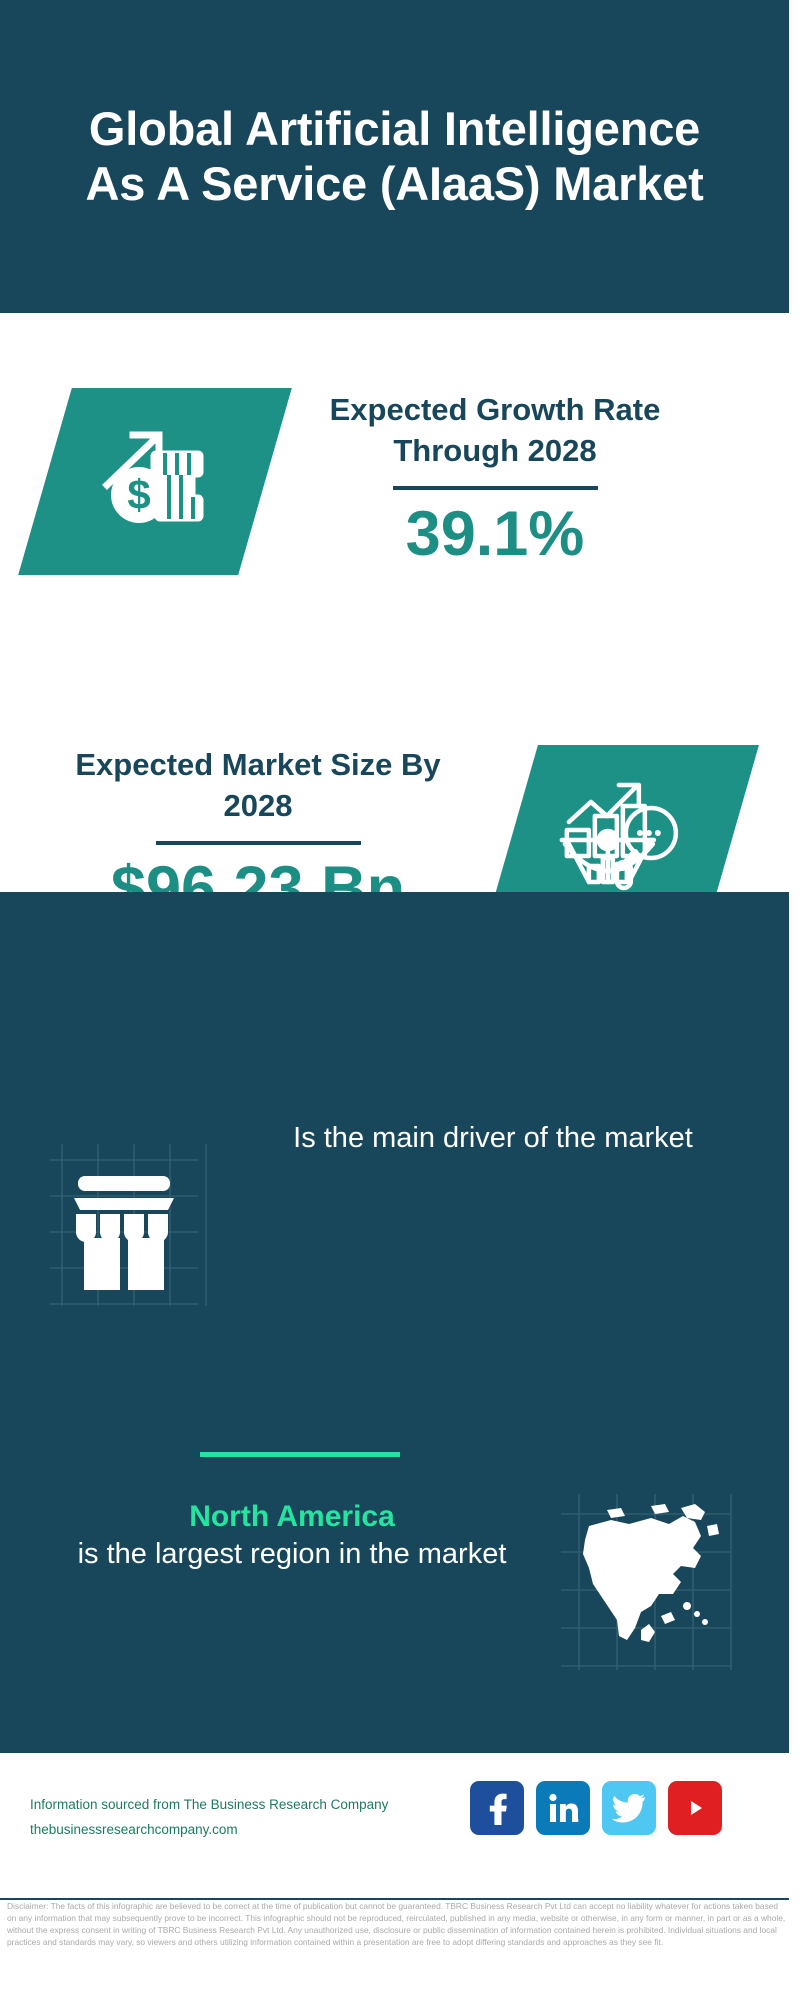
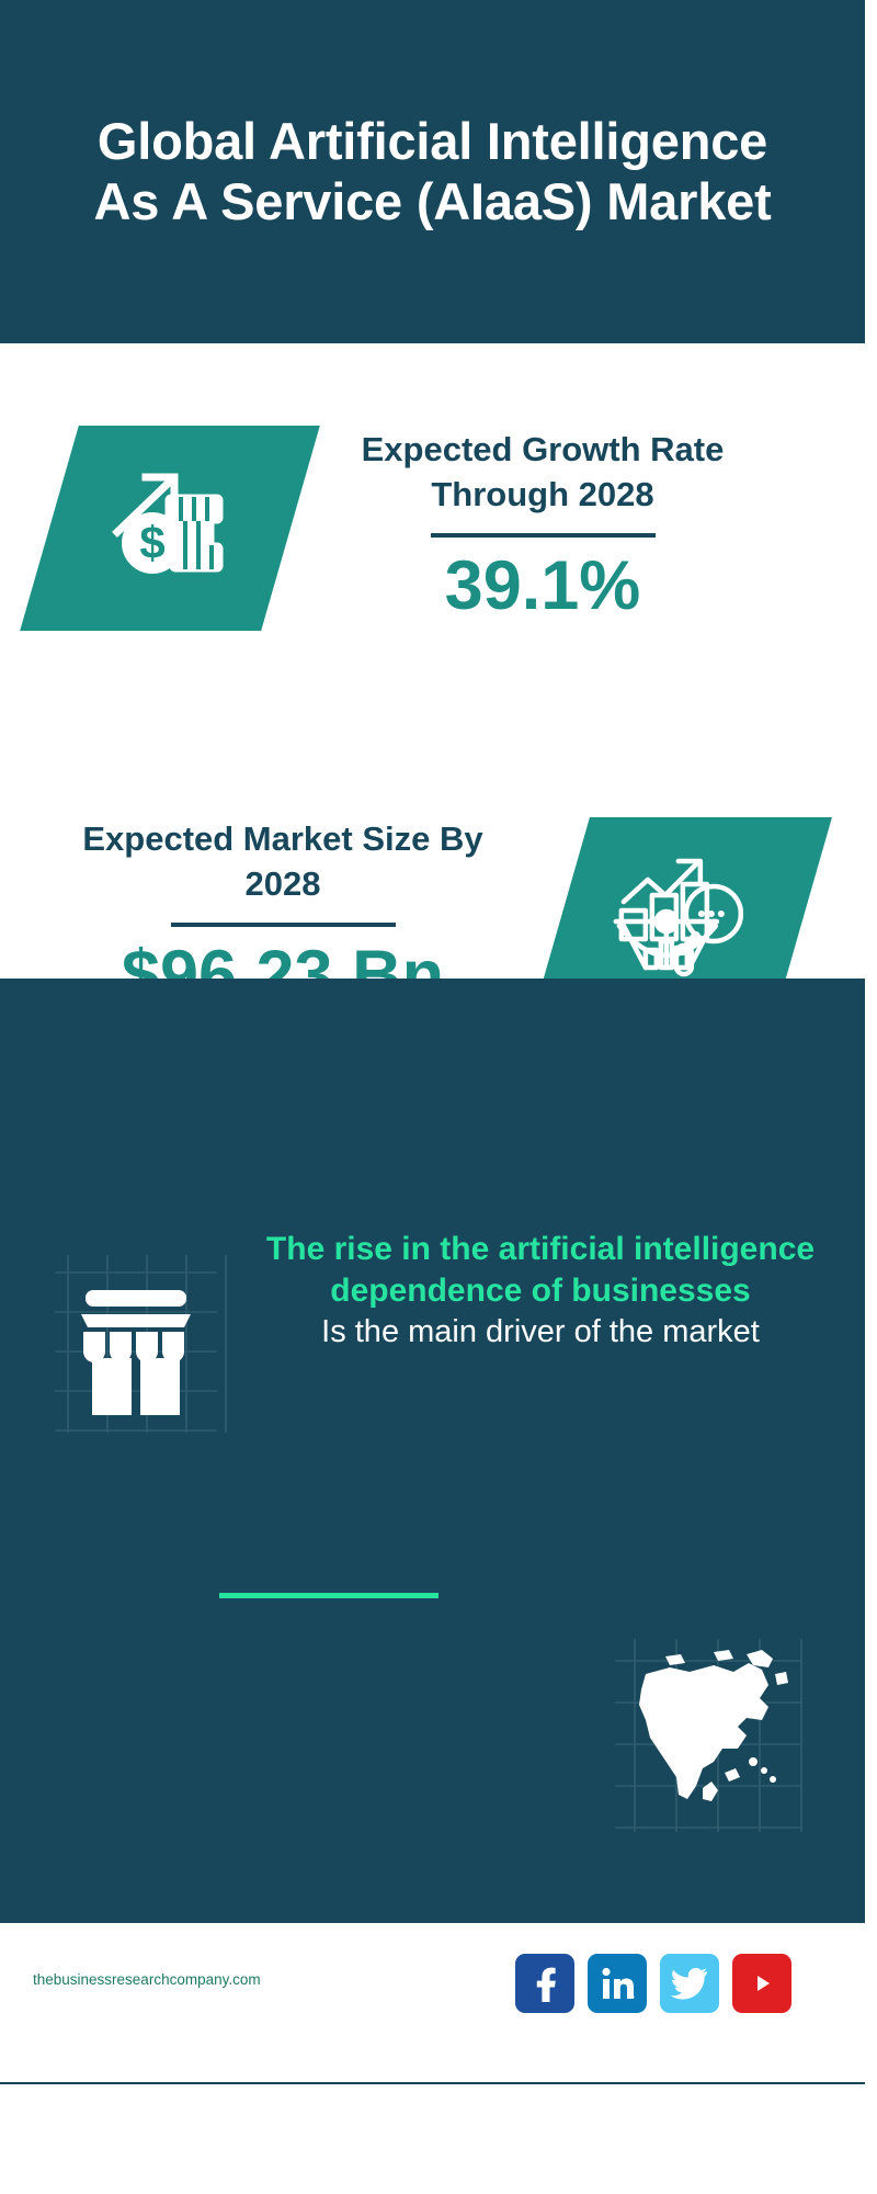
  Global Artificial Intelligence As A Service (AIaaS) Market
  Expected Growth Rate Through 2028
  39.1%
  Expected Market Size By 2028
  $96.23 Bn
+ The rise in the artificial intelligence dependence of businesses
  Is the main driver of the market
- North America
- is the largest region in the market
- Information sourced from The Business Research Company
  thebusinessresearchcompany.com
- Disclaimer: The facts of this infographic are believed to be correct at the time of publication but cannot be guaranteed. TBRC Business Research Pvt Ltd can accept no liability whatever for actions taken based on any information that may subsequently prove to be incorrect. This infographic should not be reproduced, reirculated, published in any media, website or otherwise, in any form or manner, in part or as a whole, without the express consent in writing of TBRC Business Research Pvt Ltd. Any unauthorized use, disclosure or public dissemination of information contained herein is prohibited. Individual situations and local practices and standards may vary, so viewers and others utilizing information contained within a presentation are free to adopt differing standards and approaches as they see fit.
